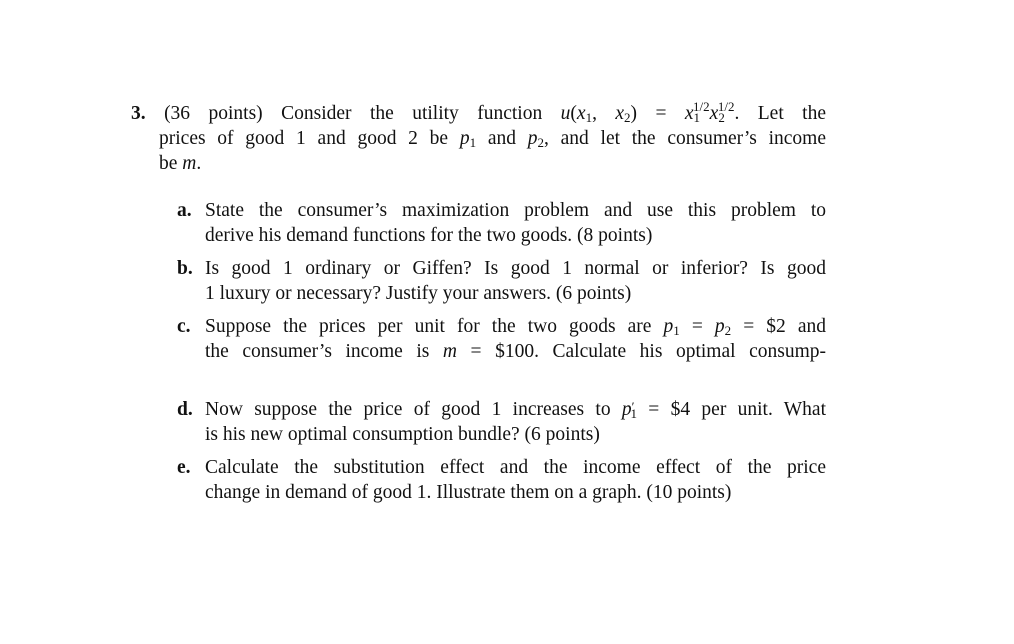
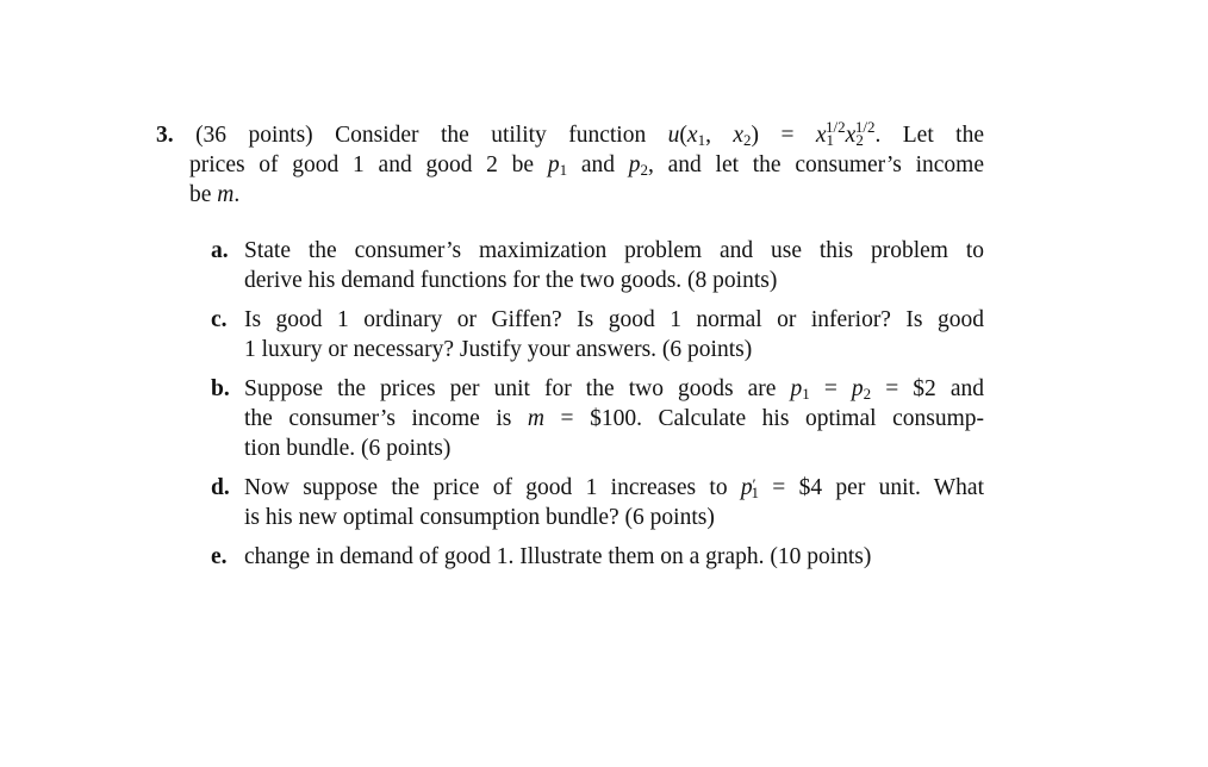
  3. (36 points) Consider the utility function u(x1, x2) = x11/2x21/2. Let the
  prices of good 1 and good 2 be p1 and p2, and let the consumer’s income
  be m.
  a.
  State the consumer’s maximization problem and use this problem to
  derive his demand functions for the two goods. (8 points)
- b.
+ c.
  Is good 1 ordinary or Giffen? Is good 1 normal or inferior? Is good
  1 luxury or necessary? Justify your answers. (6 points)
- c.
+ b.
  Suppose the prices per unit for the two goods are p1 = p2 = $2 and
  the consumer’s income is m = $100. Calculate his optimal consump-
+ tion bundle. (6 points)
  d.
  Now suppose the price of good 1 increases to p′1 = $4 per unit. What
  is his new optimal consumption bundle? (6 points)
  e.
- Calculate the substitution effect and the income effect of the price
  change in demand of good 1. Illustrate them on a graph. (10 points)
